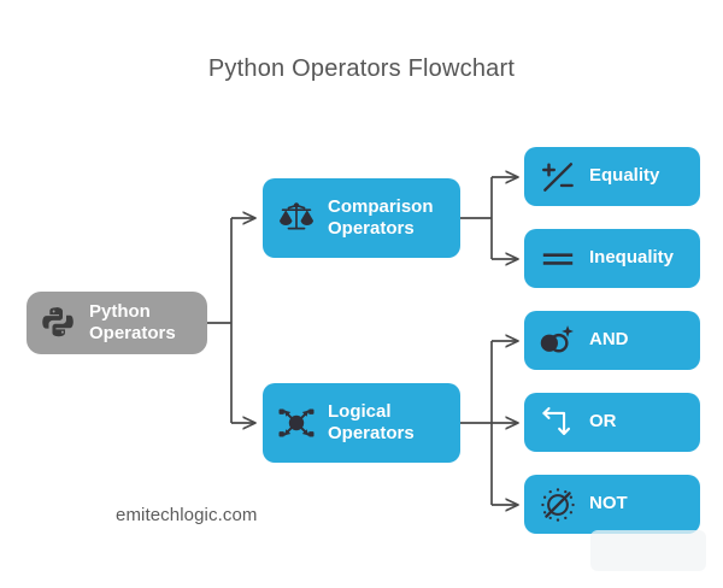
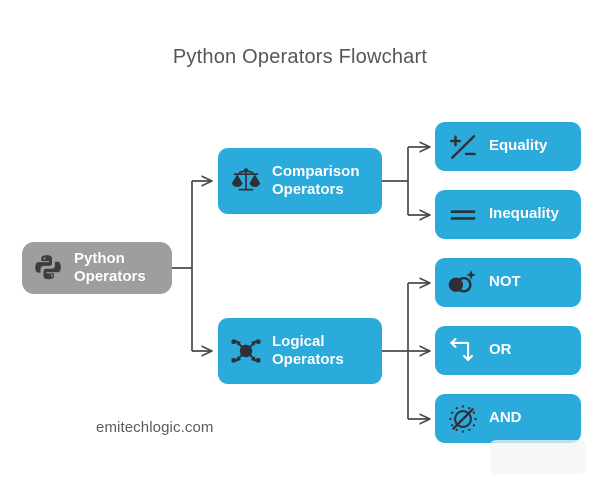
  Python Operators Flowchart
  Python
  Operators
  Comparison
  Operators
  Logical
  Operators
  Equality
  Inequality
- AND
+ NOT
  OR
- NOT
+ AND
  emitechlogic.com
